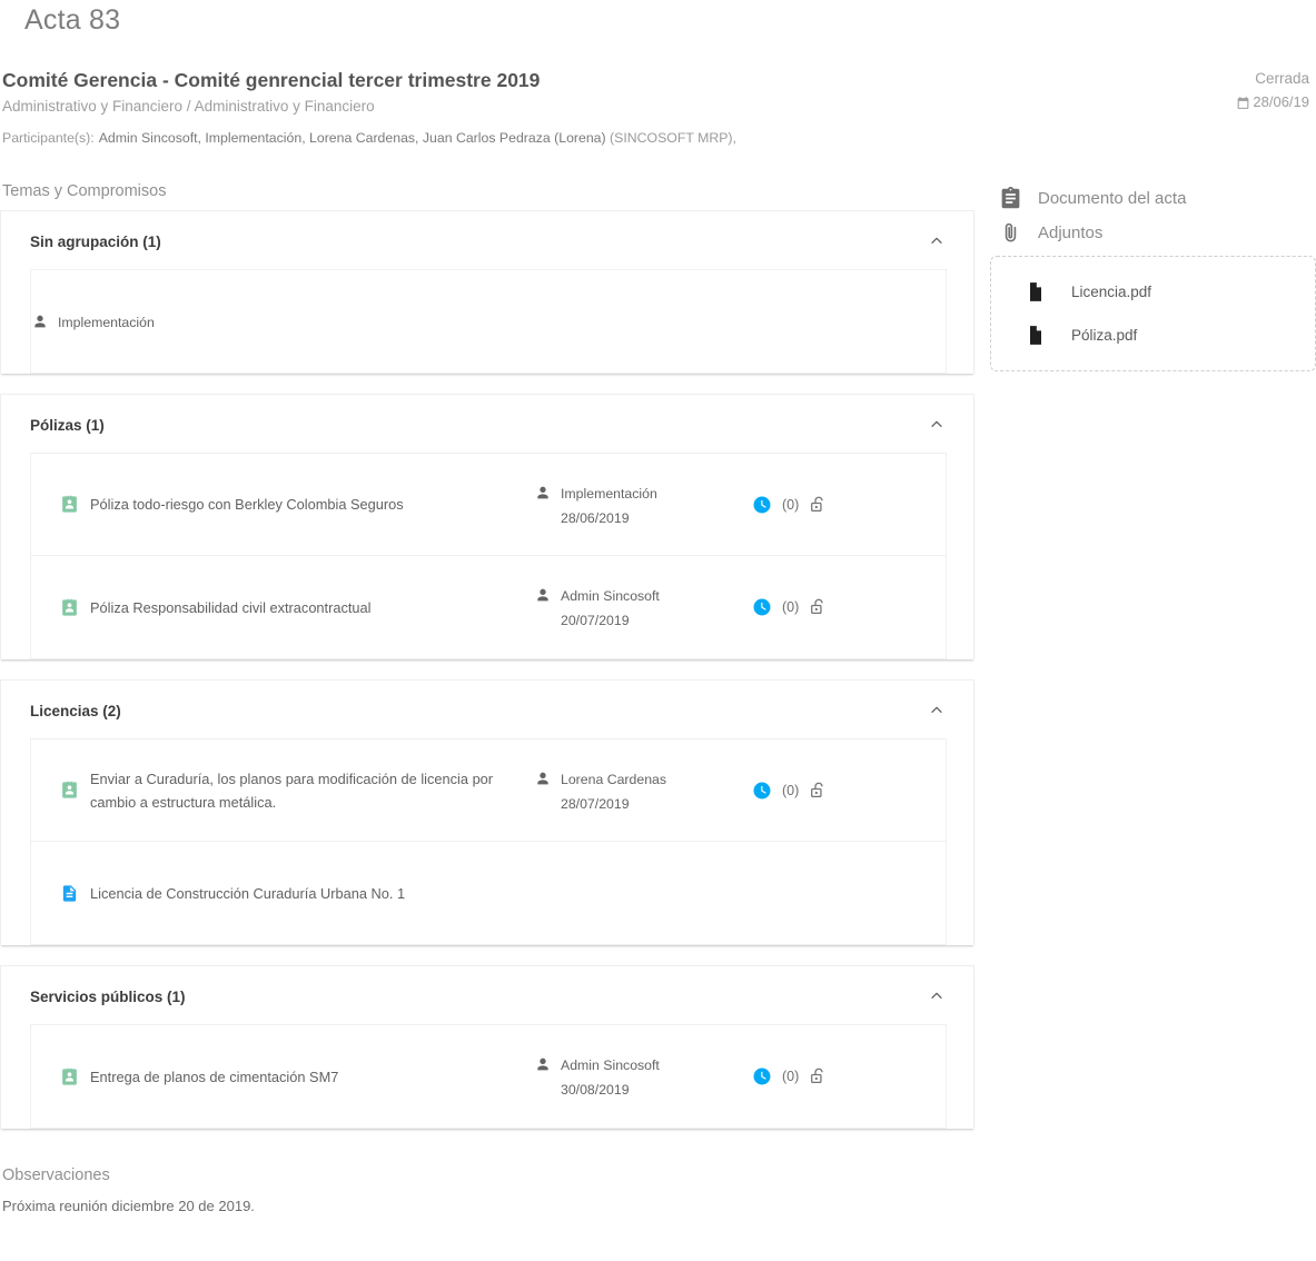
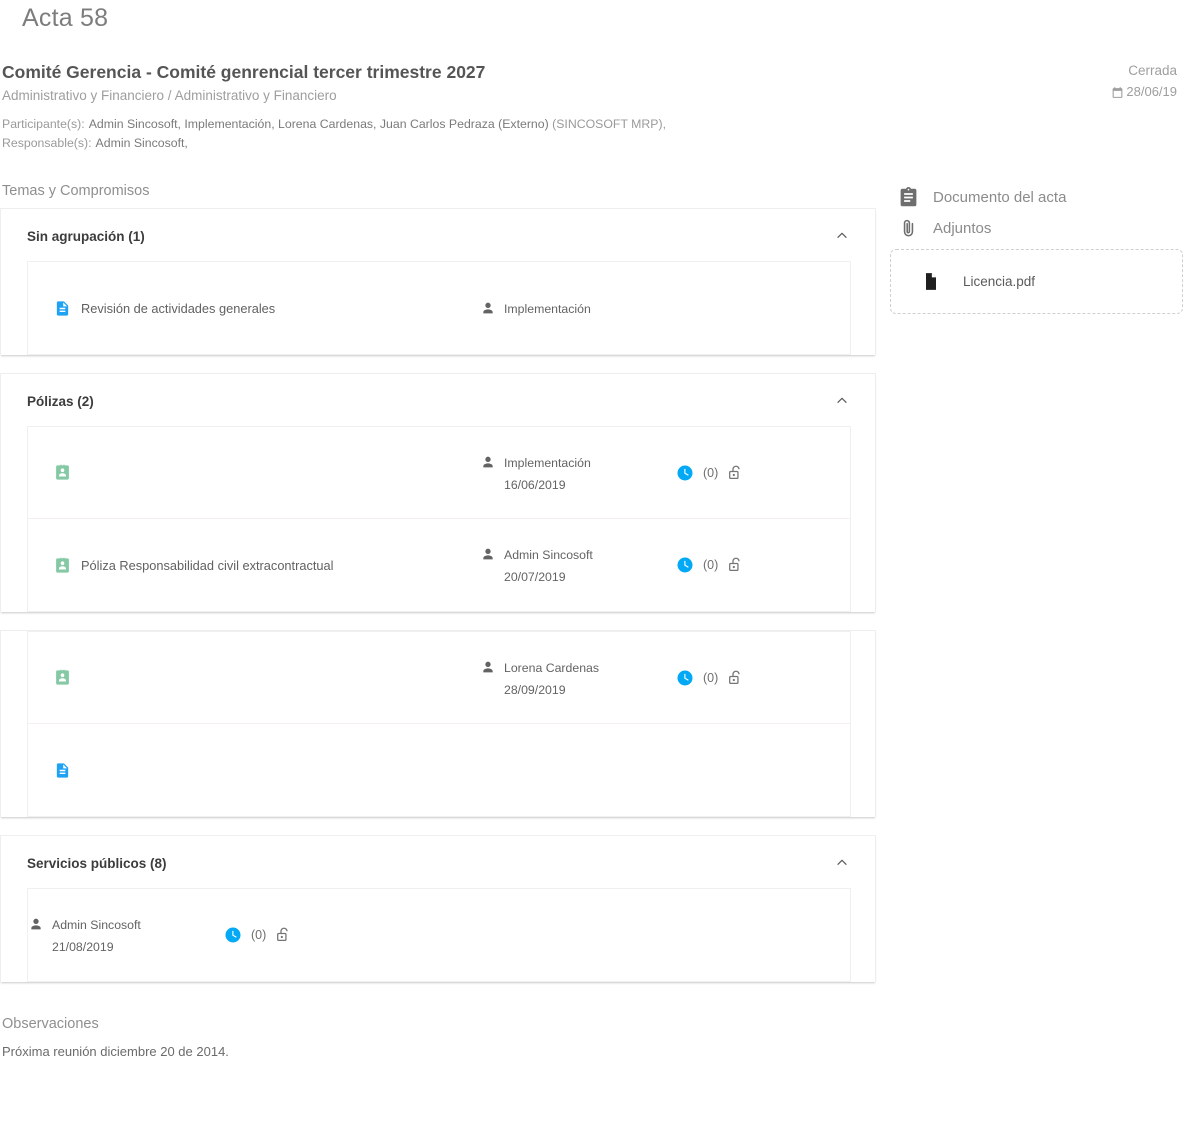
- Acta 83
+ Acta 58
- Comité Gerencia - Comité genrencial tercer trimestre 2019
+ Comité Gerencia - Comité genrencial tercer trimestre 2027
  Administrativo y Financiero / Administrativo y Financiero
- Participante(s): Admin Sincosoft, Implementación, Lorena Cardenas, Juan Carlos Pedraza (Lorena) (SINCOSOFT MRP),
+ Participante(s): Admin Sincosoft, Implementación, Lorena Cardenas, Juan Carlos Pedraza (Externo) (SINCOSOFT MRP),
+ Responsable(s): Admin Sincosoft,
  Cerrada
  28/06/19
  Temas y Compromisos
  Sin agrupación (1)
+ Revisión de actividades generales
  Implementación
- Pólizas (1)
+ Pólizas (2)
- Póliza todo-riesgo con Berkley Colombia Seguros
  Implementación
- 28/06/2019
+ 16/06/2019
  (0)
  Póliza Responsabilidad civil extracontractual
  Admin Sincosoft
  20/07/2019
  (0)
- Licencias (2)
- Enviar a Curaduría, los planos para modificación de licencia por cambio a estructura metálica.
  Lorena Cardenas
- 28/07/2019
+ 28/09/2019
  (0)
- Licencia de Construcción Curaduría Urbana No. 1
- Servicios públicos (1)
+ Servicios públicos (8)
- Entrega de planos de cimentación SM7
  Admin Sincosoft
- 30/08/2019
+ 21/08/2019
  (0)
  Observaciones
- Próxima reunión diciembre 20 de 2019.
+ Próxima reunión diciembre 20 de 2014.
  Documento del acta
  Adjuntos
  Licencia.pdf
- Póliza.pdf
